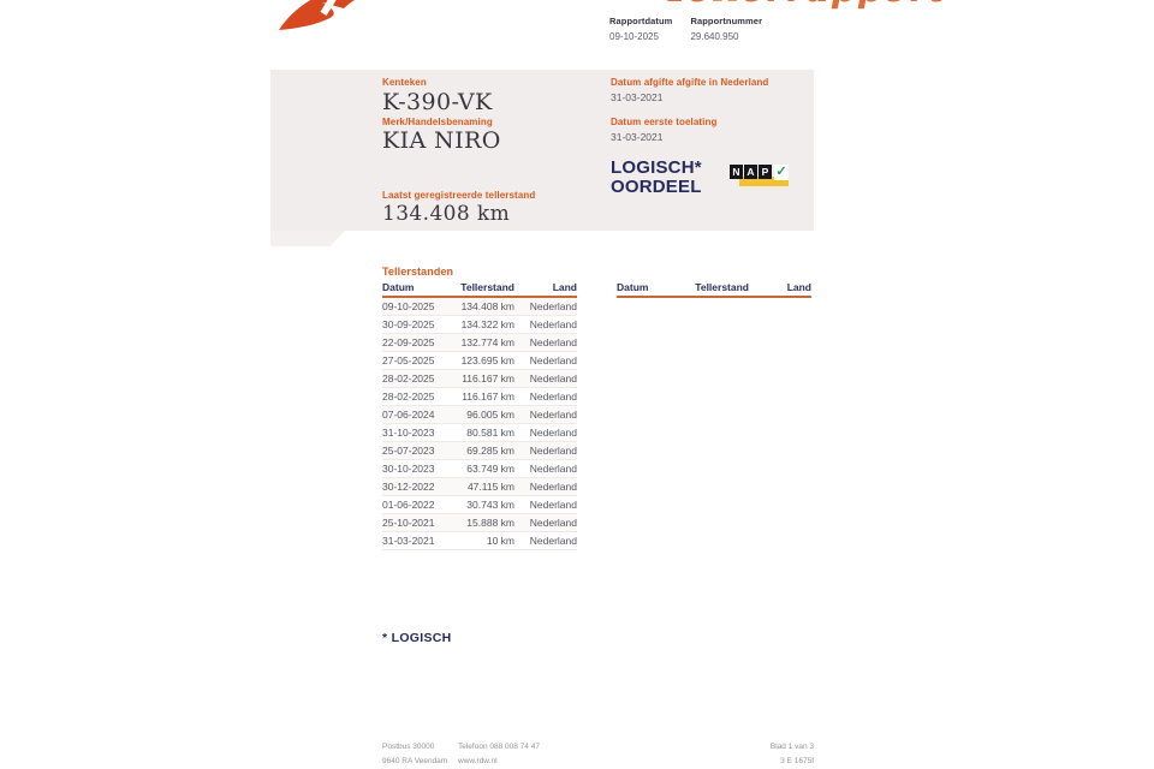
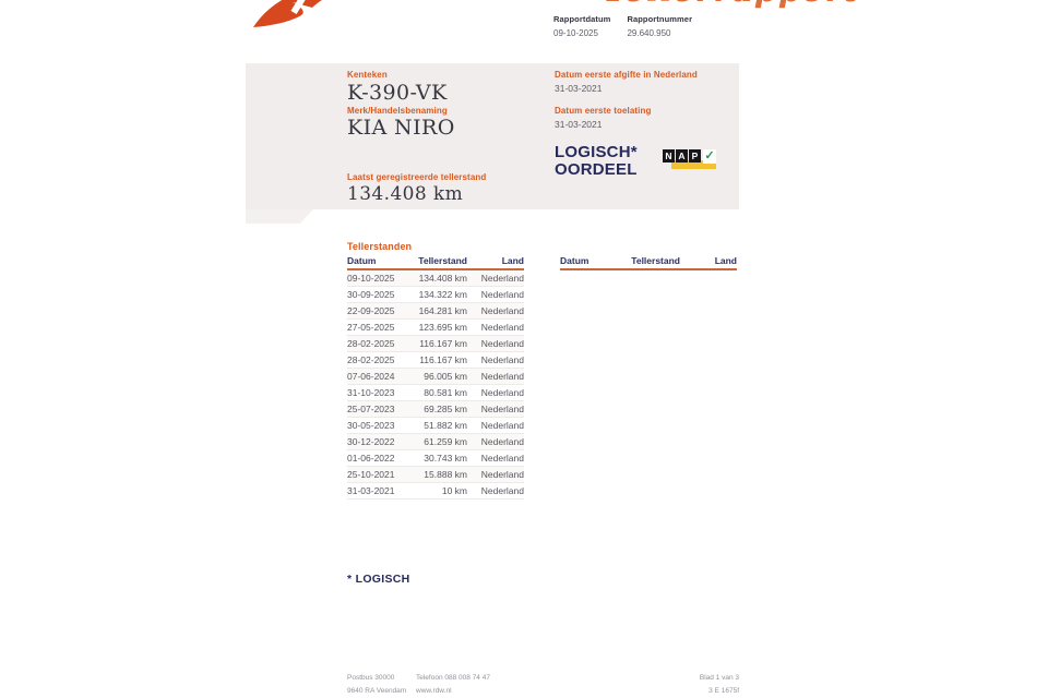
  Rapportdatum
  09-10-2025
  Rapportnummer
  29.640.950
  Kenteken
  K-390-VK
  Merk/Handelsbenaming
  KIA NIRO
- Datum afgifte afgifte in Nederland
+ Datum eerste afgifte in Nederland
  31-03-2021
  Datum eerste toelating
  31-03-2021
  LOGISCH*
  OORDEEL
  N
  A
  P
  ✓
  Laatst geregistreerde tellerstand
  134.408 km
  Tellerstanden
  Datum
  Tellerstand
  Land
  09-10-2025
  134.408 km
  Nederland
  30-09-2025
  134.322 km
  Nederland
  22-09-2025
- 132.774 km
+ 164.281 km
  Nederland
  27-05-2025
  123.695 km
  Nederland
  28-02-2025
  116.167 km
  Nederland
  28-02-2025
  116.167 km
  Nederland
  07-06-2024
  96.005 km
  Nederland
  31-10-2023
  80.581 km
  Nederland
  25-07-2023
  69.285 km
  Nederland
- 30-10-2023
+ 30-05-2023
- 63.749 km
+ 51.882 km
  Nederland
  30-12-2022
- 47.115 km
+ 61.259 km
  Nederland
  01-06-2022
  30.743 km
  Nederland
  25-10-2021
  15.888 km
  Nederland
  31-03-2021
  10 km
  Nederland
  Datum
  Tellerstand
  Land
  * LOGISCH
